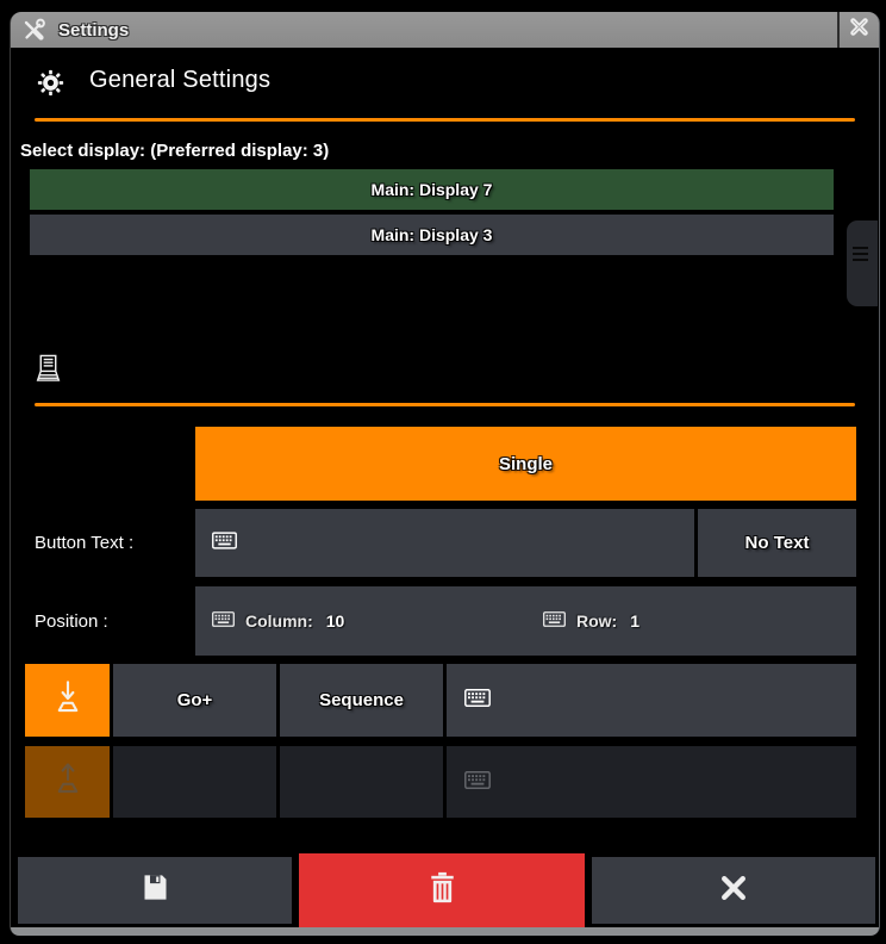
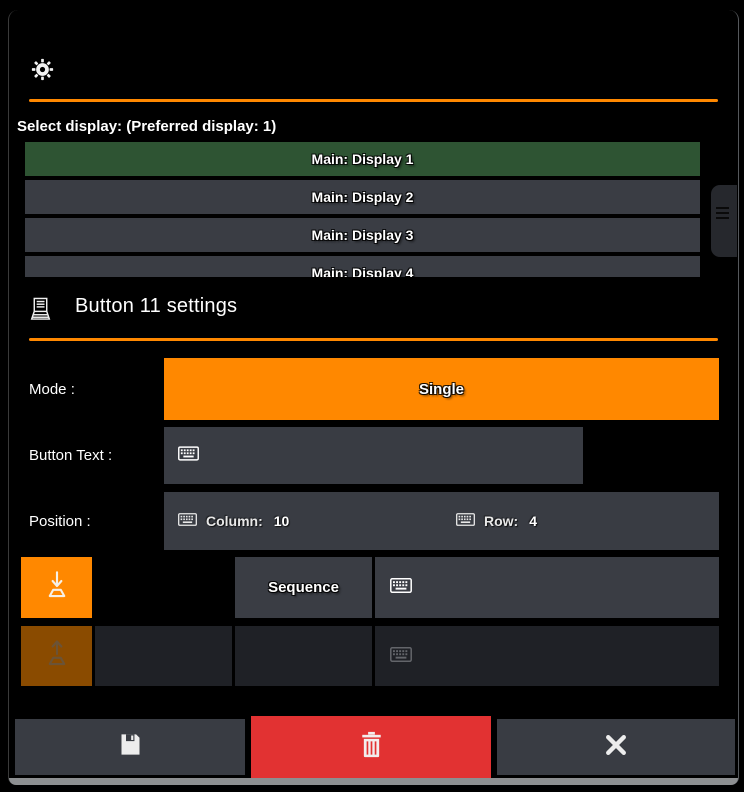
- Settings
- General Settings
- Select display: (Preferred display: 3)
+ Select display: (Preferred display: 1)
- Main: Display 7
+ Main: Display 1
+ Main: Display 2
  Main: Display 3
+ Main: Display 4
+ Button 11 settings
+ Mode :
  Single
  Button Text :
- No Text
  Position :
  Column:
  10
  Row:
- 1
+ 4
- Go+
  Sequence
